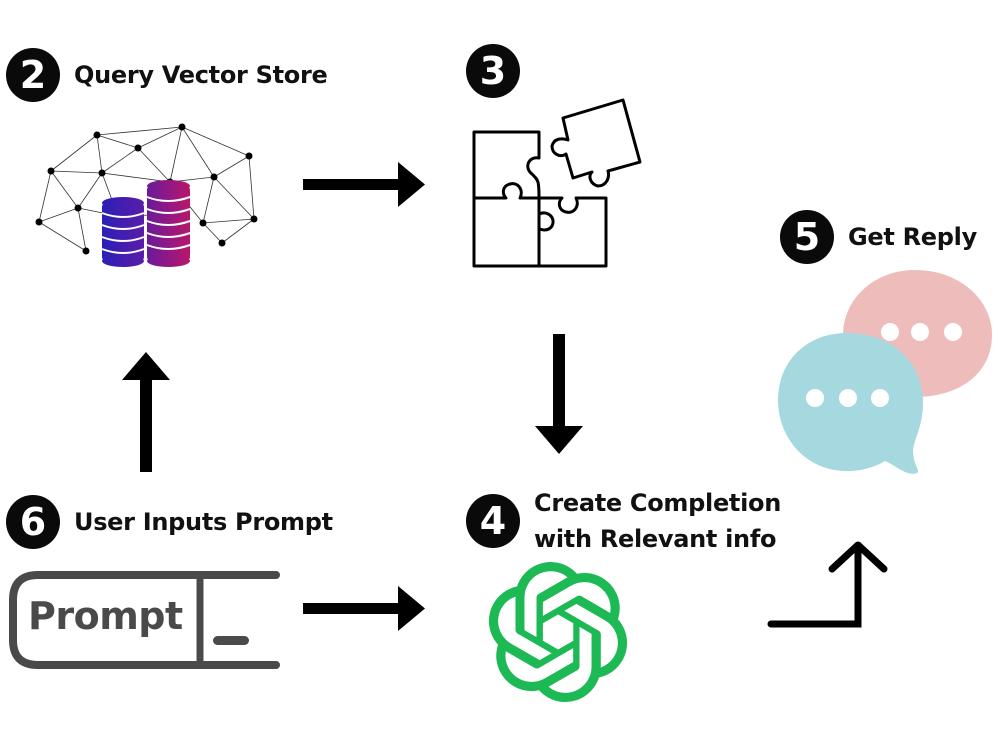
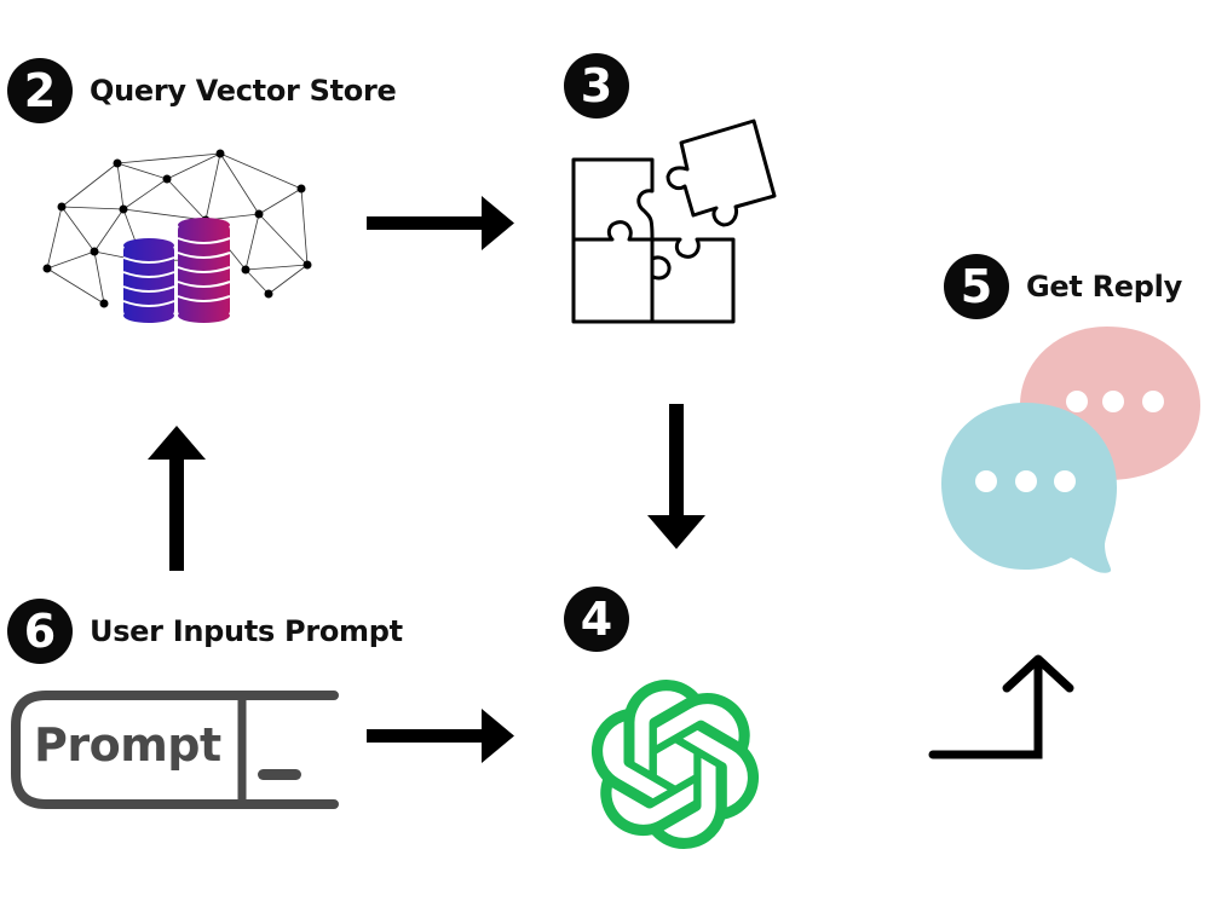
  2
  Query Vector Store
  3
  5
  Get Reply
  6
  User Inputs Prompt
  4
- Create Completion
- with Relevant info
  Prompt
